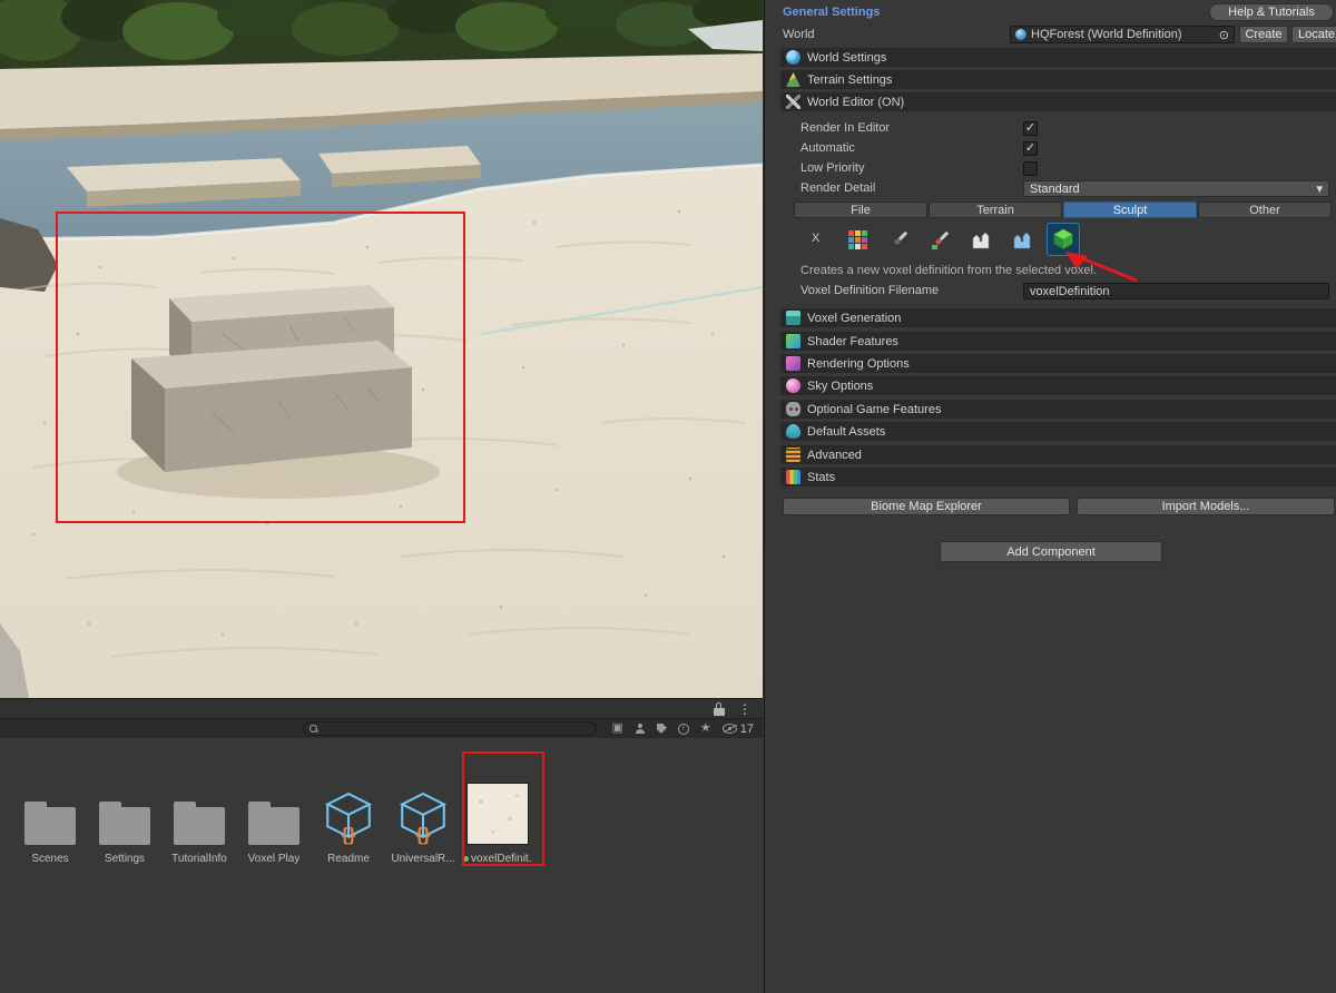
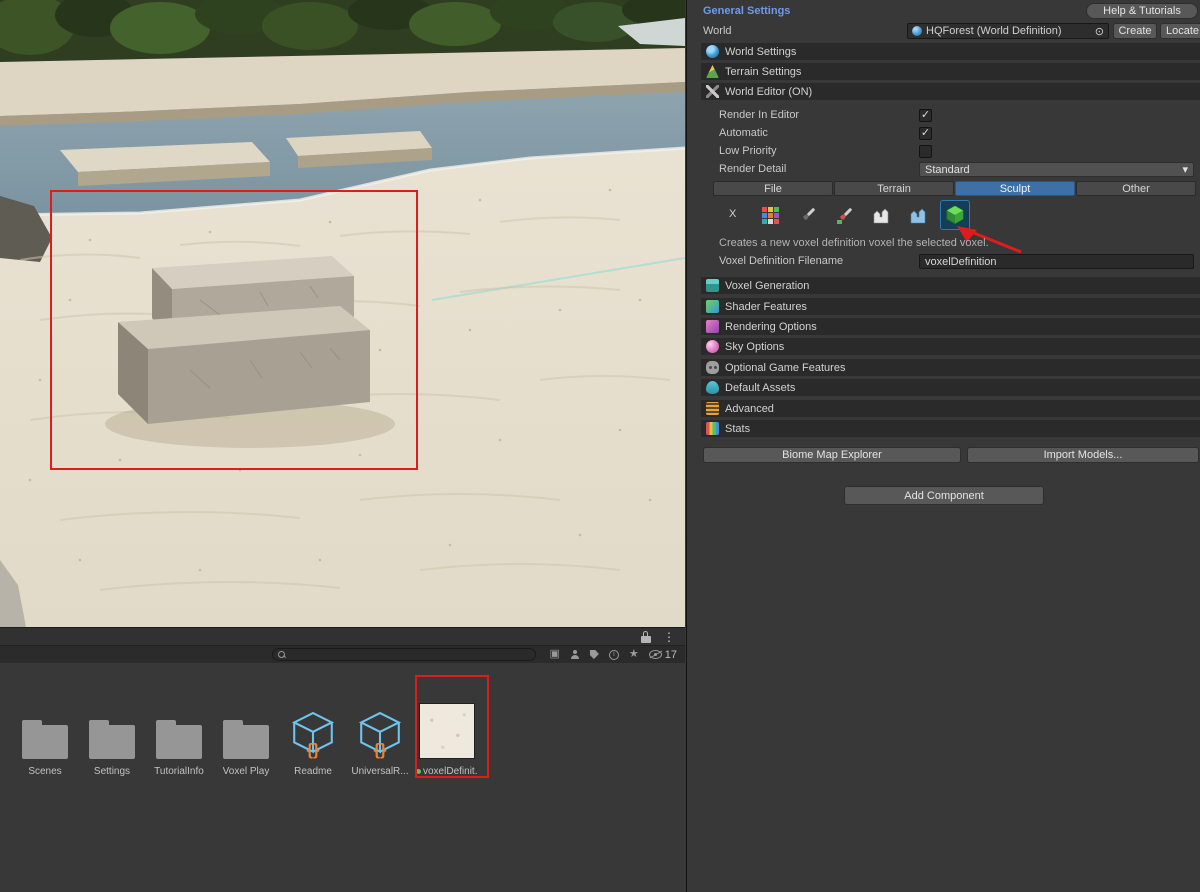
  ⋮
  ▣
  ★
  17
  Scenes
  Settings
  TutorialInfo
  Voxel Play
  {}
  Readme
  {}
  UniversalR...
  voxelDefinit.
  General Settings
  Help & Tutorials
  World
  HQForest (World Definition)
  ⊙
  Create
  Locate
  World Settings
  Terrain Settings
  World Editor (ON)
  Render In Editor
  ✓
  Automatic
  ✓
  Low Priority
  Render Detail
  Standard
  ▾
  File
  Terrain
  Sculpt
  Other
  X
- Creates a new voxel definition from the selected voxel.
+ Creates a new voxel definition voxel the selected voxel.
  Voxel Definition Filename
  voxelDefinition
  Voxel Generation
  Shader Features
  Rendering Options
  Sky Options
  Optional Game Features
  Default Assets
  Advanced
  Stats
  Biome Map Explorer
  Import Models...
  Add Component
